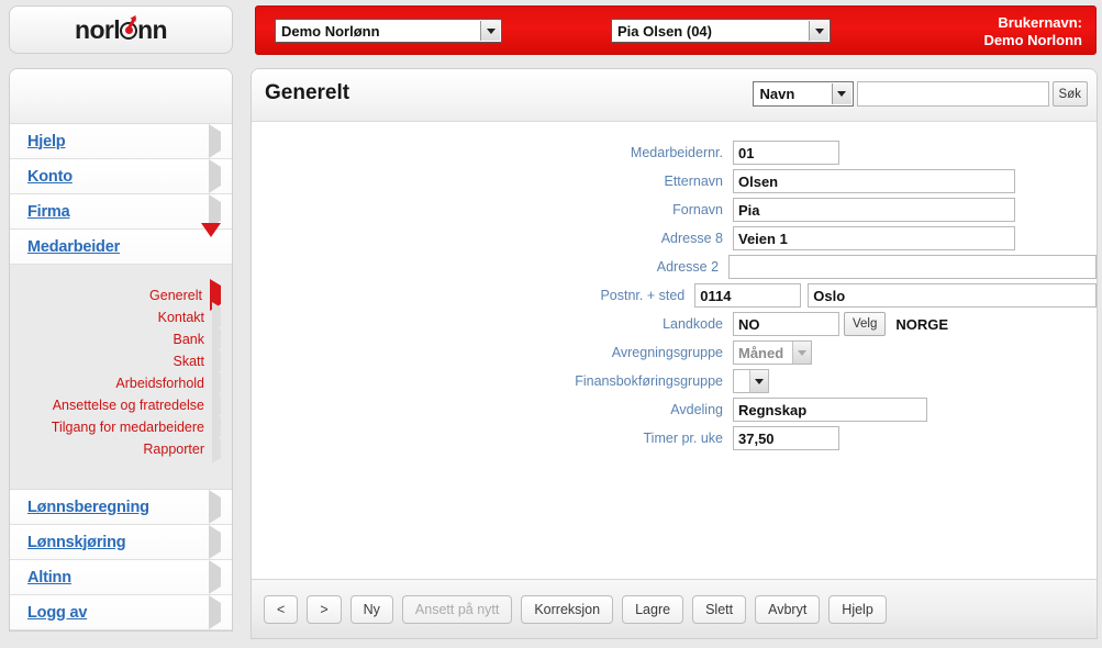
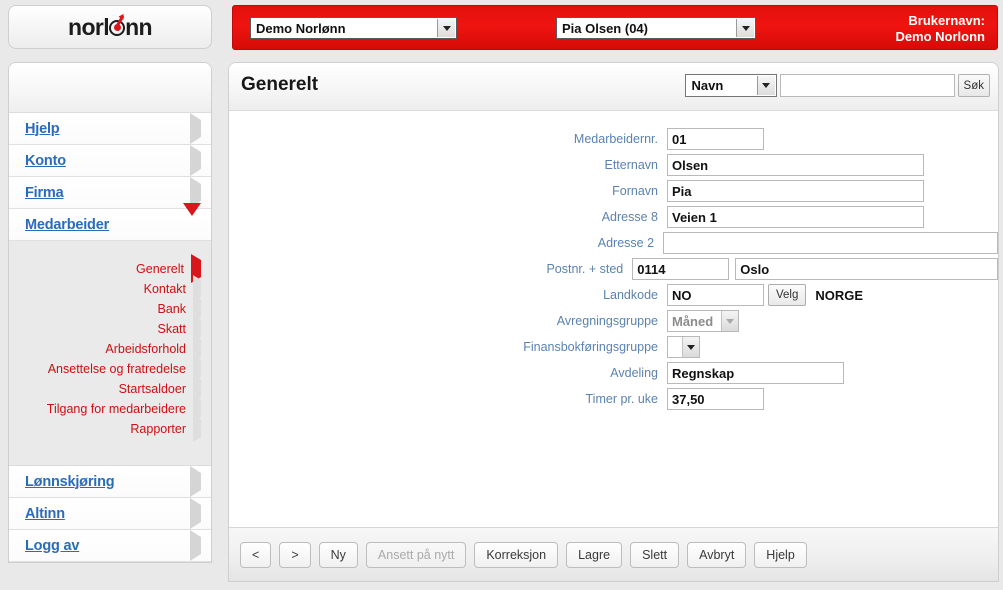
  norl
  nn
  Demo Norlønn
  Pia Olsen (04)
  Brukernavn:
  Demo Norlonn
  Hjelp
  Konto
  Firma
  Medarbeider
  Generelt
  Kontakt
  Bank
  Skatt
  Arbeidsforhold
  Ansettelse og fratredelse
+ Startsaldoer
  Tilgang for medarbeidere
  Rapporter
- Lønnsberegning
  Lønnskjøring
  Altinn
  Logg av
  Generelt
  Navn
  Søk
  Medarbeidernr.
  01
  Etternavn
  Olsen
  Fornavn
  Pia
  Adresse 8
  Veien 1
  Adresse 2
  Postnr. + sted
  0114
  Oslo
  Landkode
  NO
  Velg
  NORGE
  Avregningsgruppe
  Måned
  Finansbokføringsgruppe
  Avdeling
  Regnskap
  Timer pr. uke
  37,50
  <
  >
  Ny
  Ansett på nytt
  Korreksjon
  Lagre
  Slett
  Avbryt
  Hjelp
